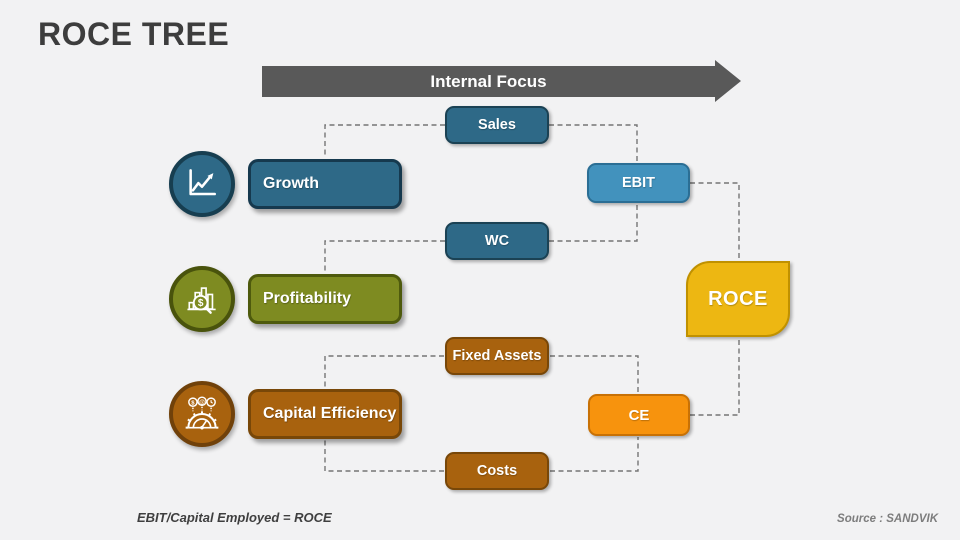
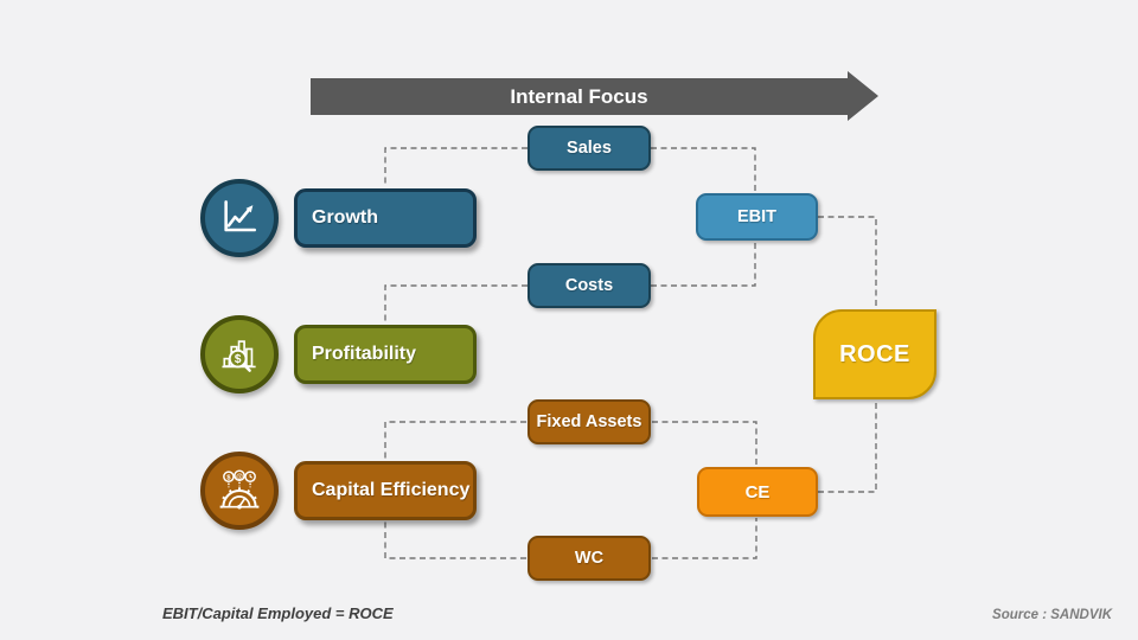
- ROCE TREE
  Internal Focus
  $
  Growth
  Profitability
  Capital Efficiency
  Sales
- WC
+ Costs
  Fixed Assets
- Costs
+ WC
  EBIT
  CE
  ROCE
  EBIT/Capital Employed = ROCE
  Source : SANDVIK
